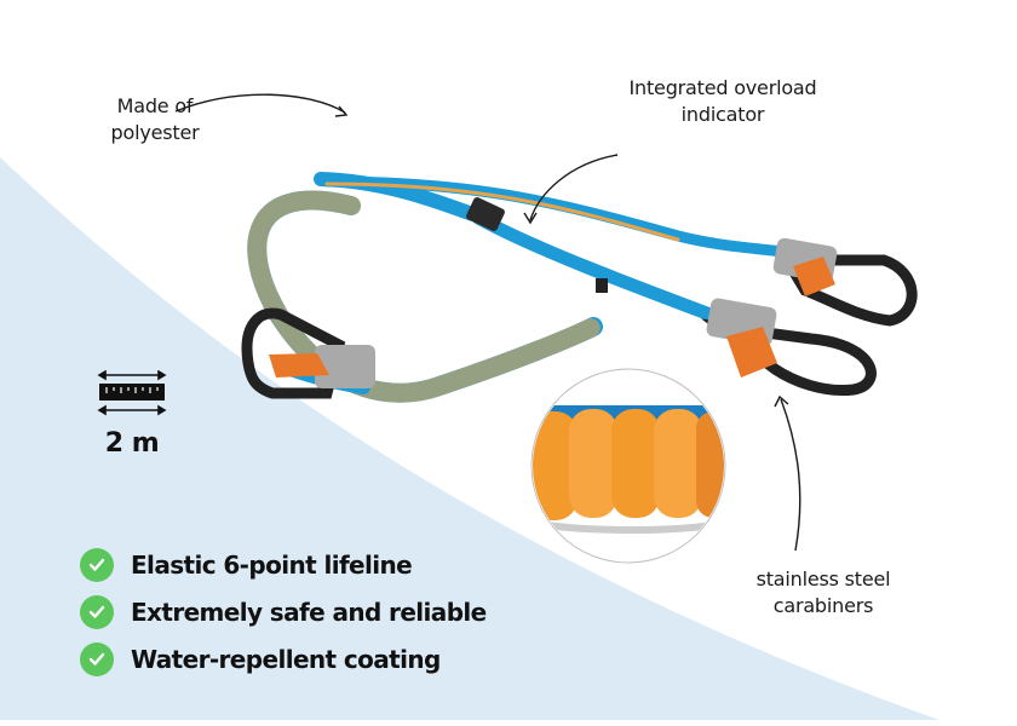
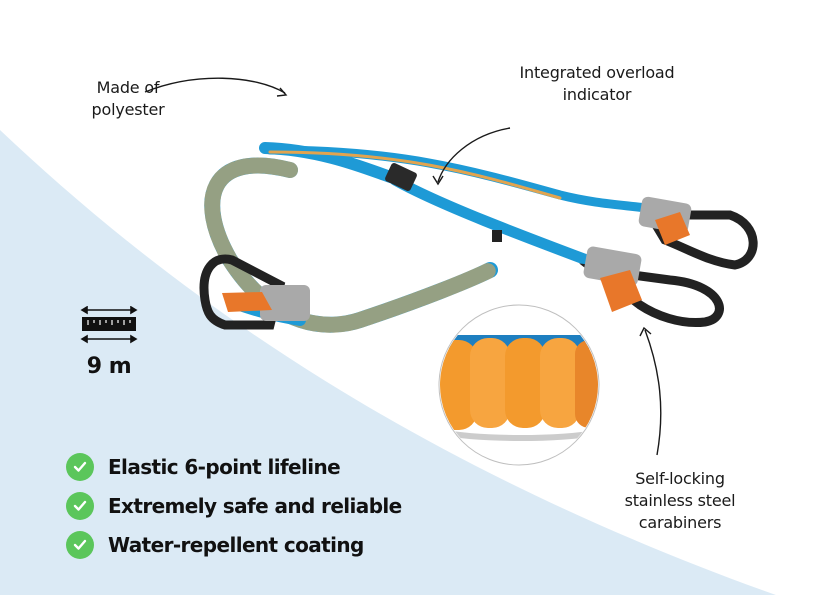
  Made of
  polyester
  Integrated overload
  indicator
+ Self-locking
  stainless steel
  carabiners
- 2 m
+ 9 m
  Elastic 6-point lifeline
  Extremely safe and reliable
  Water-repellent coating
